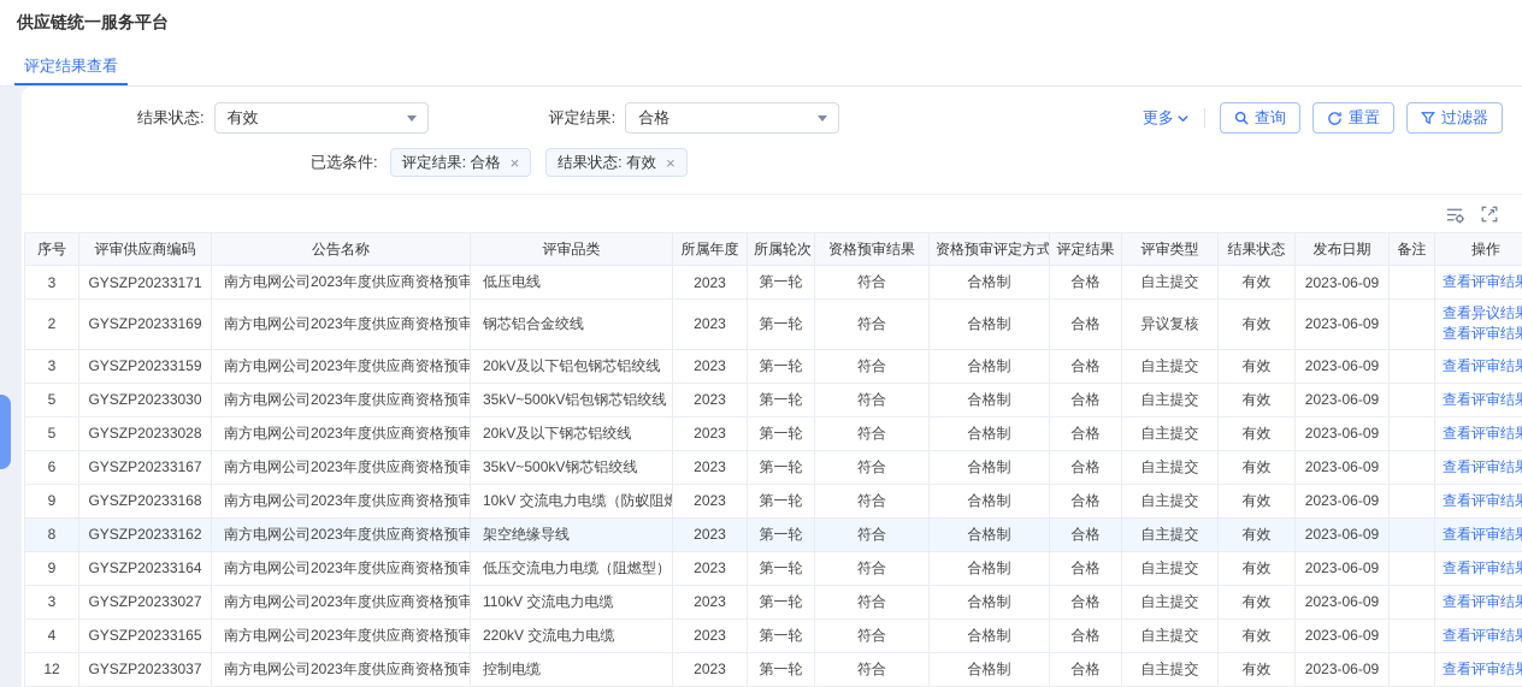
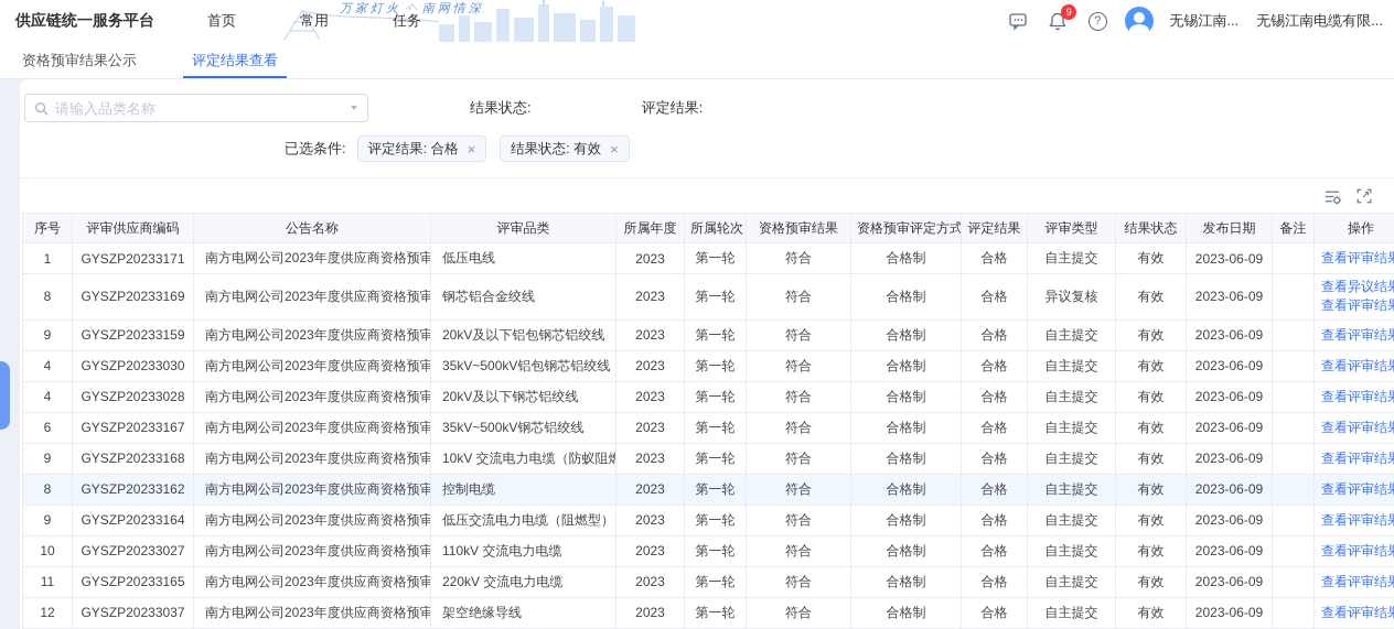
  供应链统一服务平台
+ 万家灯火 · 南网情深
+ 首页
+ 常用
+ 任务
+ 9
+ ?
+ 无锡江南...
+ 无锡江南电缆有限...
+ 资格预审结果公示
  评定结果查看
+ 请输入品类名称
  结果状态:
- 有效
  评定结果:
- 合格
- 更多
- 查询
- 重置
- 过滤器
  已选条件:
  评定结果: 合格
  ×
  结果状态: 有效
  ×
  序号	评审供应商编码	公告名称	评审品类	所属年度	所属轮次	资格预审结果	资格预审评定方式	评定结果	评审类型	结果状态	发布日期	备注	操作
- 3	GYSZP20233171	南方电网公司2023年度供应商资格预审	低压电线	2023	第一轮	符合	合格制	合格	自主提交	有效	2023-06-09		查看评审结
+ 1	GYSZP20233171	南方电网公司2023年度供应商资格预审	低压电线	2023	第一轮	符合	合格制	合格	自主提交	有效	2023-06-09		查看评审结
- 2	GYSZP20233169	南方电网公司2023年度供应商资格预审	钢芯铝合金绞线	2023	第一轮	符合	合格制	合格	异议复核	有效	2023-06-09		查看异议结查看评审结
+ 8	GYSZP20233169	南方电网公司2023年度供应商资格预审	钢芯铝合金绞线	2023	第一轮	符合	合格制	合格	异议复核	有效	2023-06-09		查看异议结查看评审结
- 3	GYSZP20233159	南方电网公司2023年度供应商资格预审	20kV及以下铝包钢芯铝绞线	2023	第一轮	符合	合格制	合格	自主提交	有效	2023-06-09		查看评审结
+ 9	GYSZP20233159	南方电网公司2023年度供应商资格预审	20kV及以下铝包钢芯铝绞线	2023	第一轮	符合	合格制	合格	自主提交	有效	2023-06-09		查看评审结
- 5	GYSZP20233030	南方电网公司2023年度供应商资格预审	35kV~500kV铝包钢芯铝绞线	2023	第一轮	符合	合格制	合格	自主提交	有效	2023-06-09		查看评审结
+ 4	GYSZP20233030	南方电网公司2023年度供应商资格预审	35kV~500kV铝包钢芯铝绞线	2023	第一轮	符合	合格制	合格	自主提交	有效	2023-06-09		查看评审结
- 5	GYSZP20233028	南方电网公司2023年度供应商资格预审	20kV及以下钢芯铝绞线	2023	第一轮	符合	合格制	合格	自主提交	有效	2023-06-09		查看评审结
+ 4	GYSZP20233028	南方电网公司2023年度供应商资格预审	20kV及以下钢芯铝绞线	2023	第一轮	符合	合格制	合格	自主提交	有效	2023-06-09		查看评审结
  6	GYSZP20233167	南方电网公司2023年度供应商资格预审	35kV~500kV钢芯铝绞线	2023	第一轮	符合	合格制	合格	自主提交	有效	2023-06-09		查看评审结
  9	GYSZP20233168	南方电网公司2023年度供应商资格预审	10kV 交流电力电缆（防蚁阻燃	2023	第一轮	符合	合格制	合格	自主提交	有效	2023-06-09		查看评审结
- 8	GYSZP20233162	南方电网公司2023年度供应商资格预审	架空绝缘导线	2023	第一轮	符合	合格制	合格	自主提交	有效	2023-06-09		查看评审结
+ 8	GYSZP20233162	南方电网公司2023年度供应商资格预审	控制电缆	2023	第一轮	符合	合格制	合格	自主提交	有效	2023-06-09		查看评审结
  9	GYSZP20233164	南方电网公司2023年度供应商资格预审	低压交流电力电缆（阻燃型）	2023	第一轮	符合	合格制	合格	自主提交	有效	2023-06-09		查看评审结
- 3	GYSZP20233027	南方电网公司2023年度供应商资格预审	110kV 交流电力电缆	2023	第一轮	符合	合格制	合格	自主提交	有效	2023-06-09		查看评审结
+ 10	GYSZP20233027	南方电网公司2023年度供应商资格预审	110kV 交流电力电缆	2023	第一轮	符合	合格制	合格	自主提交	有效	2023-06-09		查看评审结
- 4	GYSZP20233165	南方电网公司2023年度供应商资格预审	220kV 交流电力电缆	2023	第一轮	符合	合格制	合格	自主提交	有效	2023-06-09		查看评审结
+ 11	GYSZP20233165	南方电网公司2023年度供应商资格预审	220kV 交流电力电缆	2023	第一轮	符合	合格制	合格	自主提交	有效	2023-06-09		查看评审结
- 12	GYSZP20233037	南方电网公司2023年度供应商资格预审	控制电缆	2023	第一轮	符合	合格制	合格	自主提交	有效	2023-06-09		查看评审结
+ 12	GYSZP20233037	南方电网公司2023年度供应商资格预审	架空绝缘导线	2023	第一轮	符合	合格制	合格	自主提交	有效	2023-06-09		查看评审结
